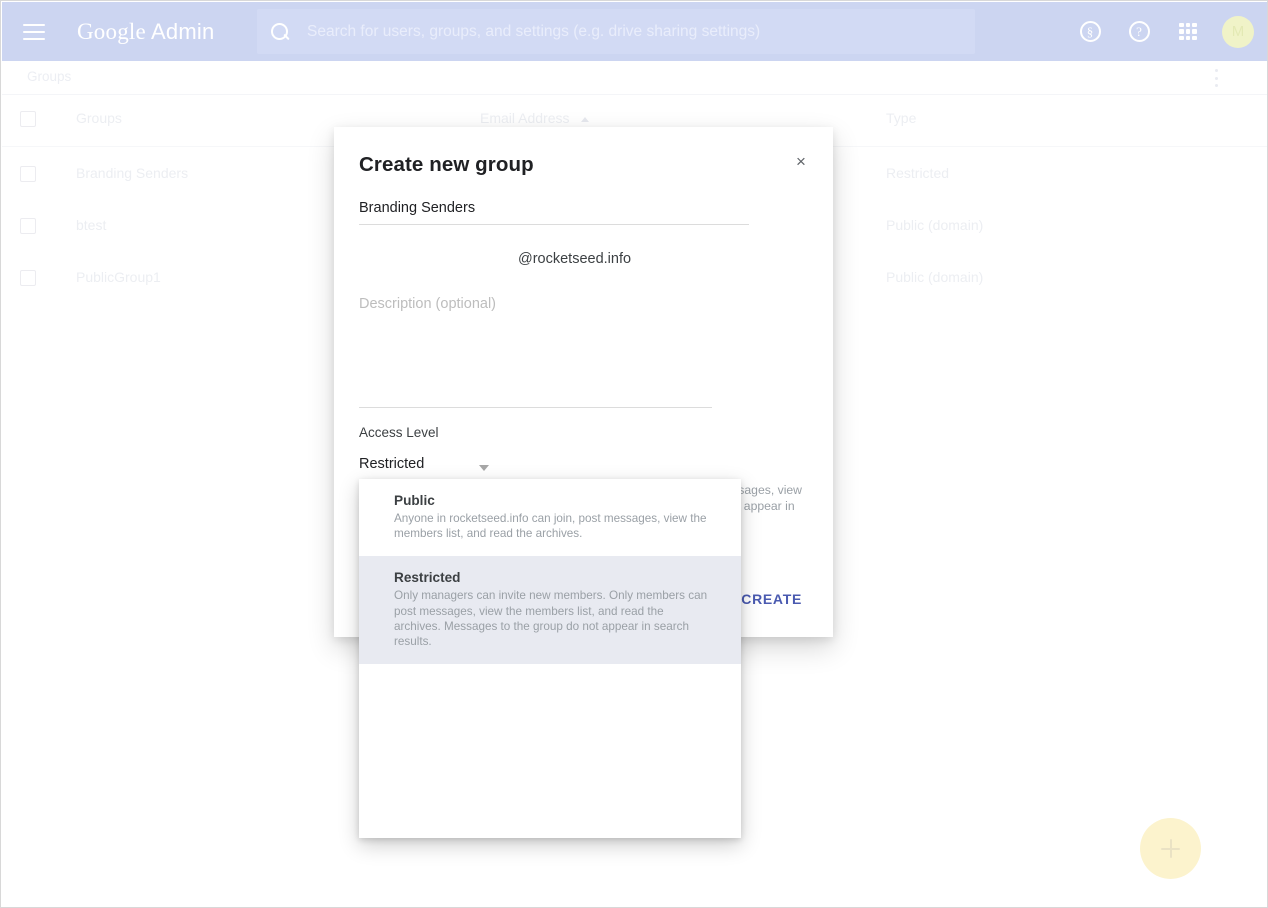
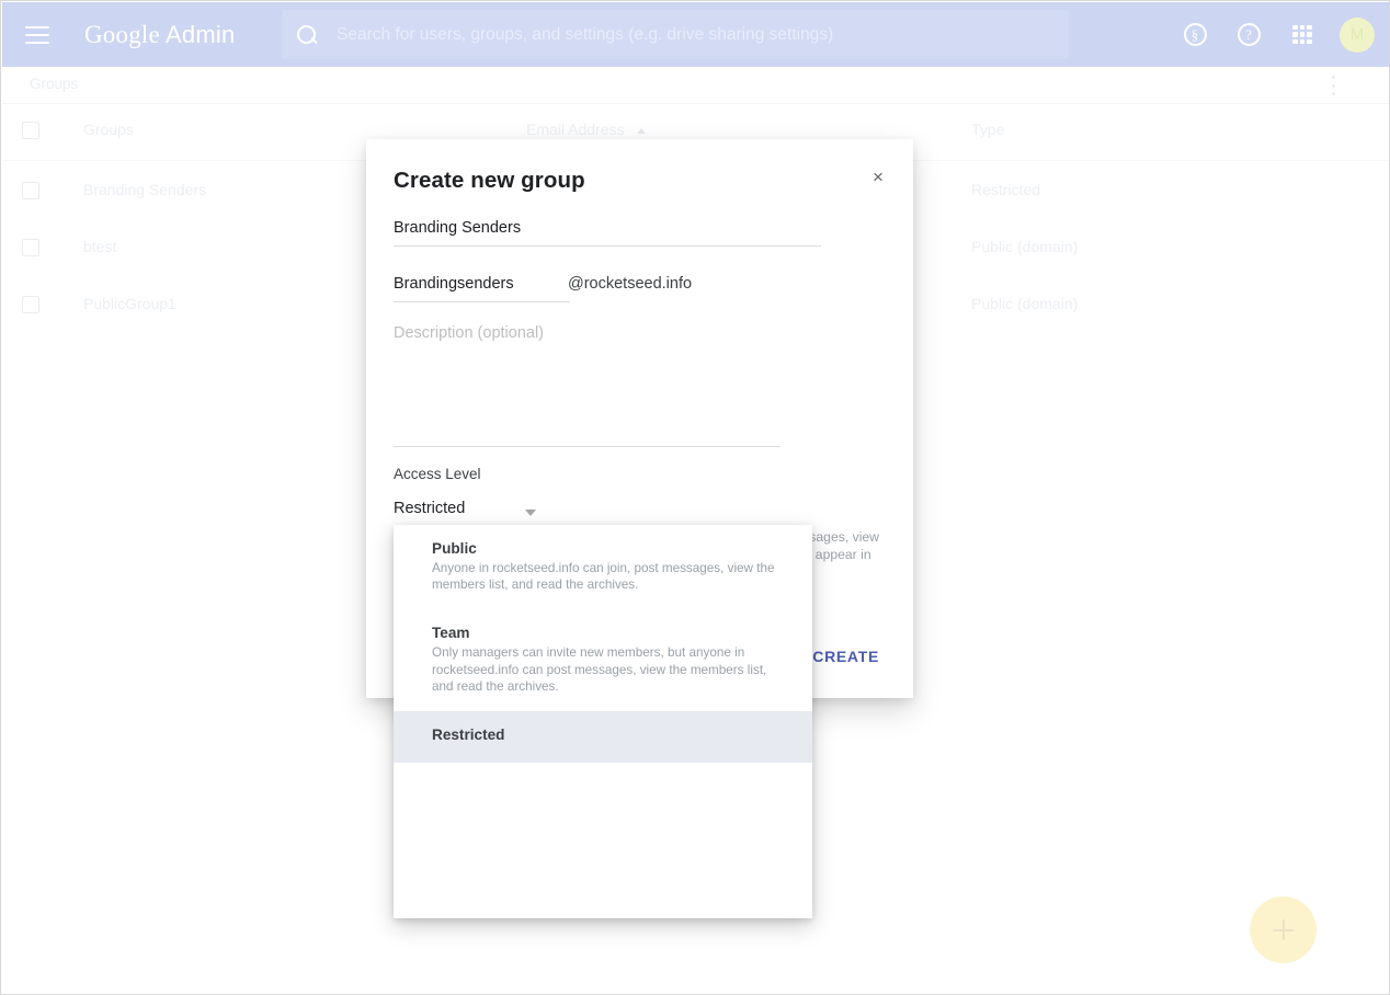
  Google Admin
  §
  ?
  Email Address
  Create new group
  ×
  Branding Senders
+ Brandingsenders
  @rocketseed.info
  Description (optional)
  Access Level
  Restricted
  CREATE
  Public
  Anyone in rocketseed.info can join, post messages, view the members list, and read the archives.
+ Team
+ Only managers can invite new members, but anyone in rocketseed.info can post messages, view the members list, and read the archives.
  Restricted
- Only managers can invite new members. Only members can post messages, view the members list, and read the archives. Messages to the group do not appear in search results.
